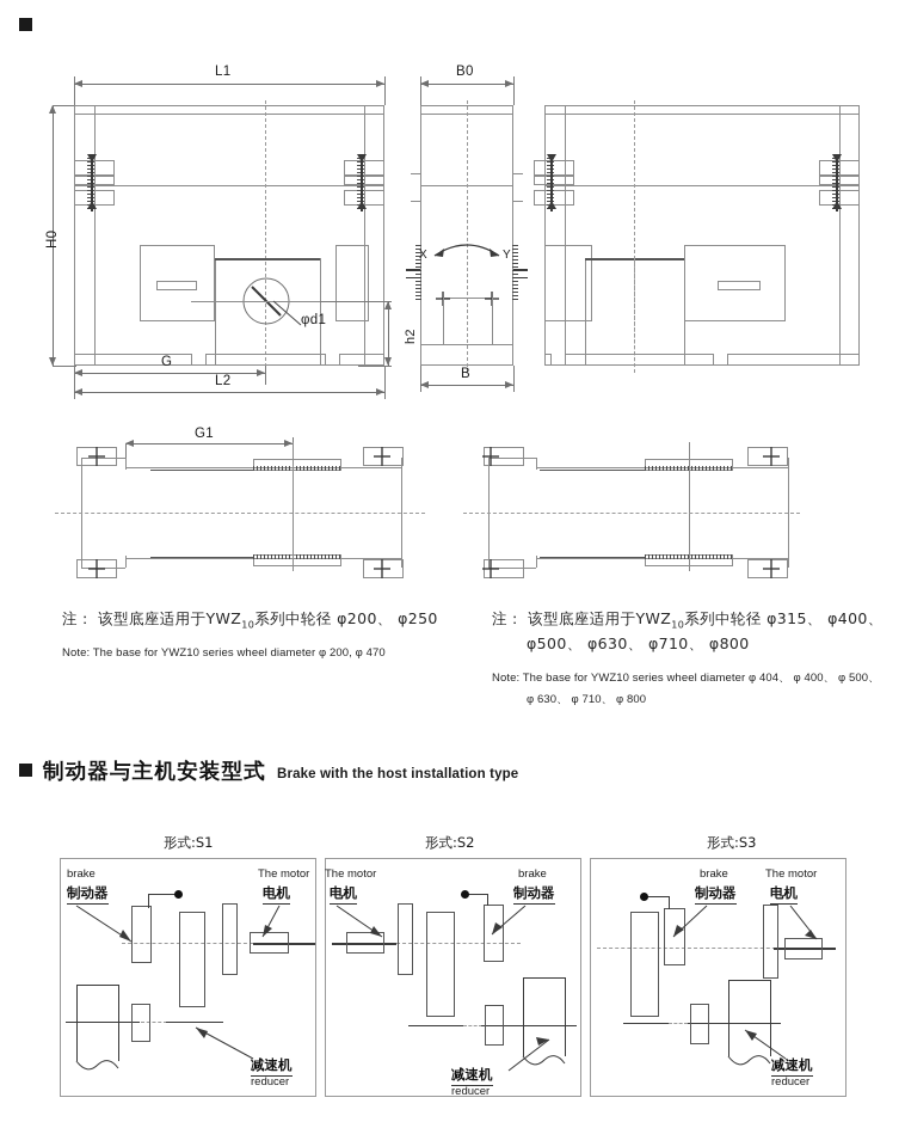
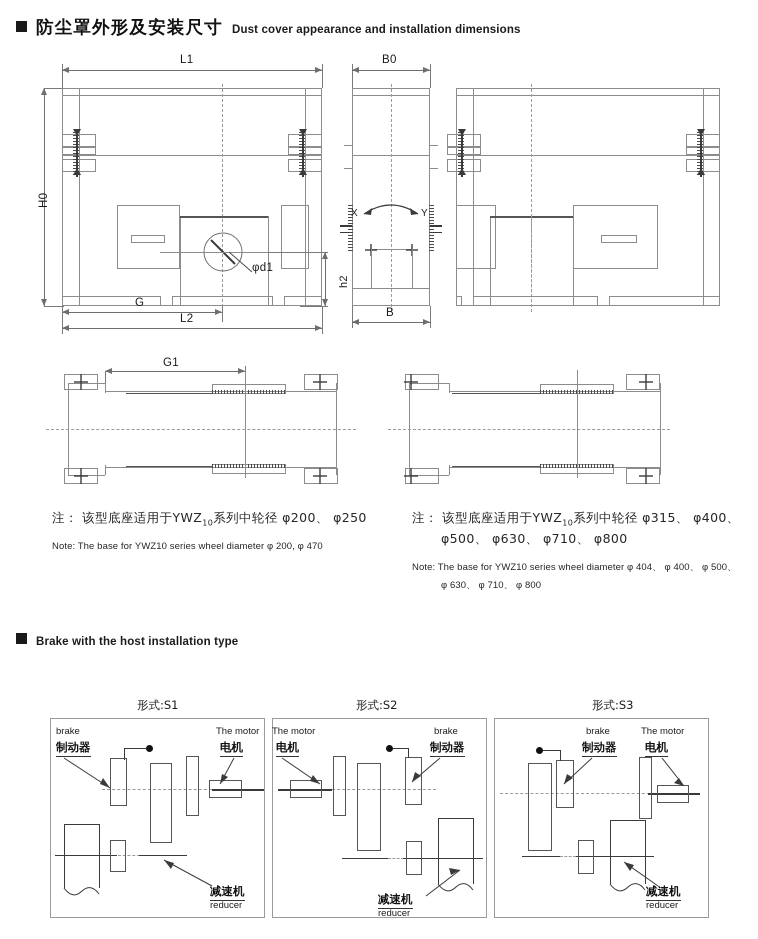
+ 防尘罩外形及安装尺寸
+ Dust cover appearance and installation dimensions
  L1
  φd1
  G
  L2
  B0
  X
  Y
  B
  G1
  注： 该型底座适用于YWZ10系列中轮径 φ200、 φ250
  Note: The base for YWZ10 series wheel diameter φ 200, φ 470
  注： 该型底座适用于YWZ10系列中轮径 φ315、 φ400、
  φ500、 φ630、 φ710、 φ800
  Note: The base for YWZ10 series wheel diameter φ 404、 φ 400、 φ 500、
  φ 630、 φ 710、 φ 800
- 制动器与主机安装型式
  Brake with the host installation type
  形式:S1
  形式:S2
  形式:S3
  brake
  制动器
  The motor
  电机
  减速机
  reducer
  The motor
  电机
  brake
  制动器
  减速机
  reducer
  brake
  制动器
  The motor
  电机
  减速机
  reducer
